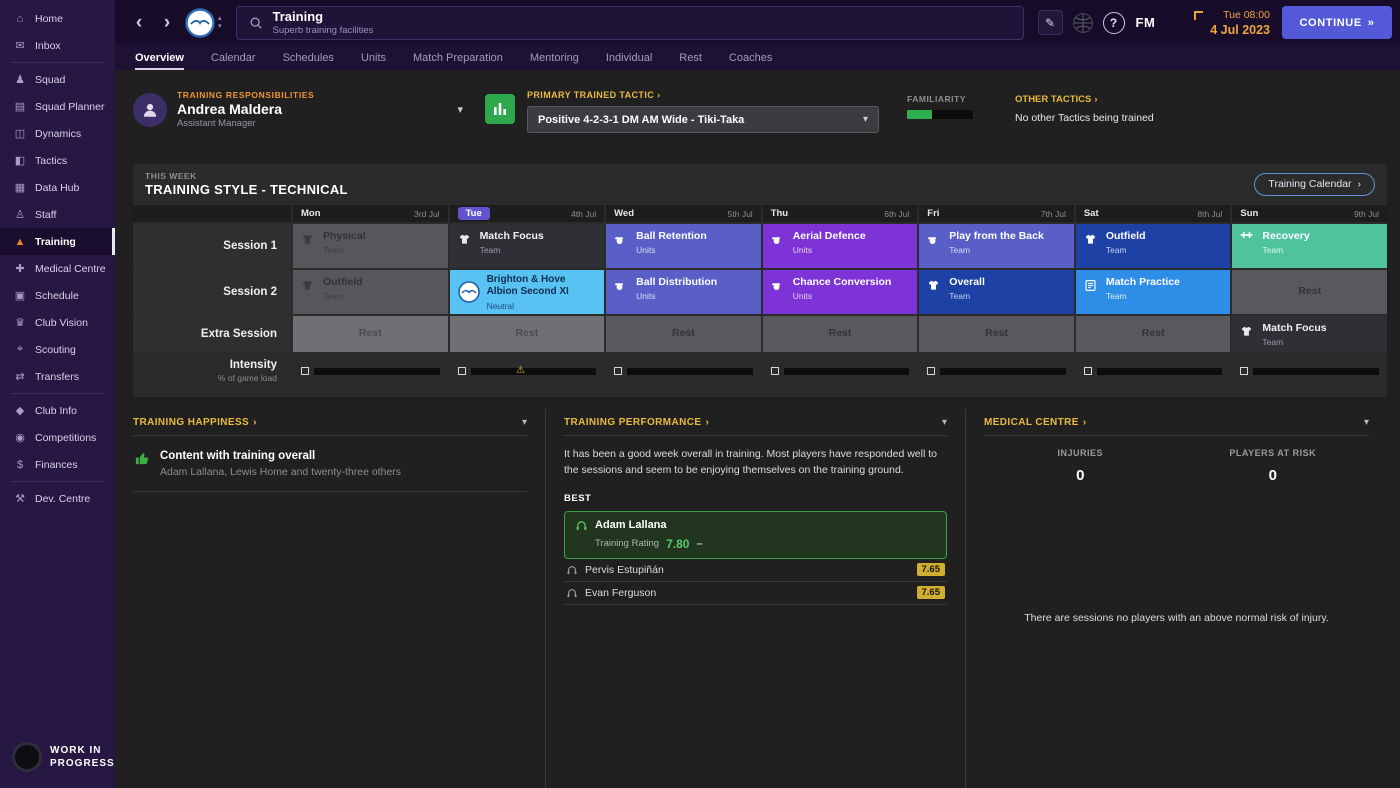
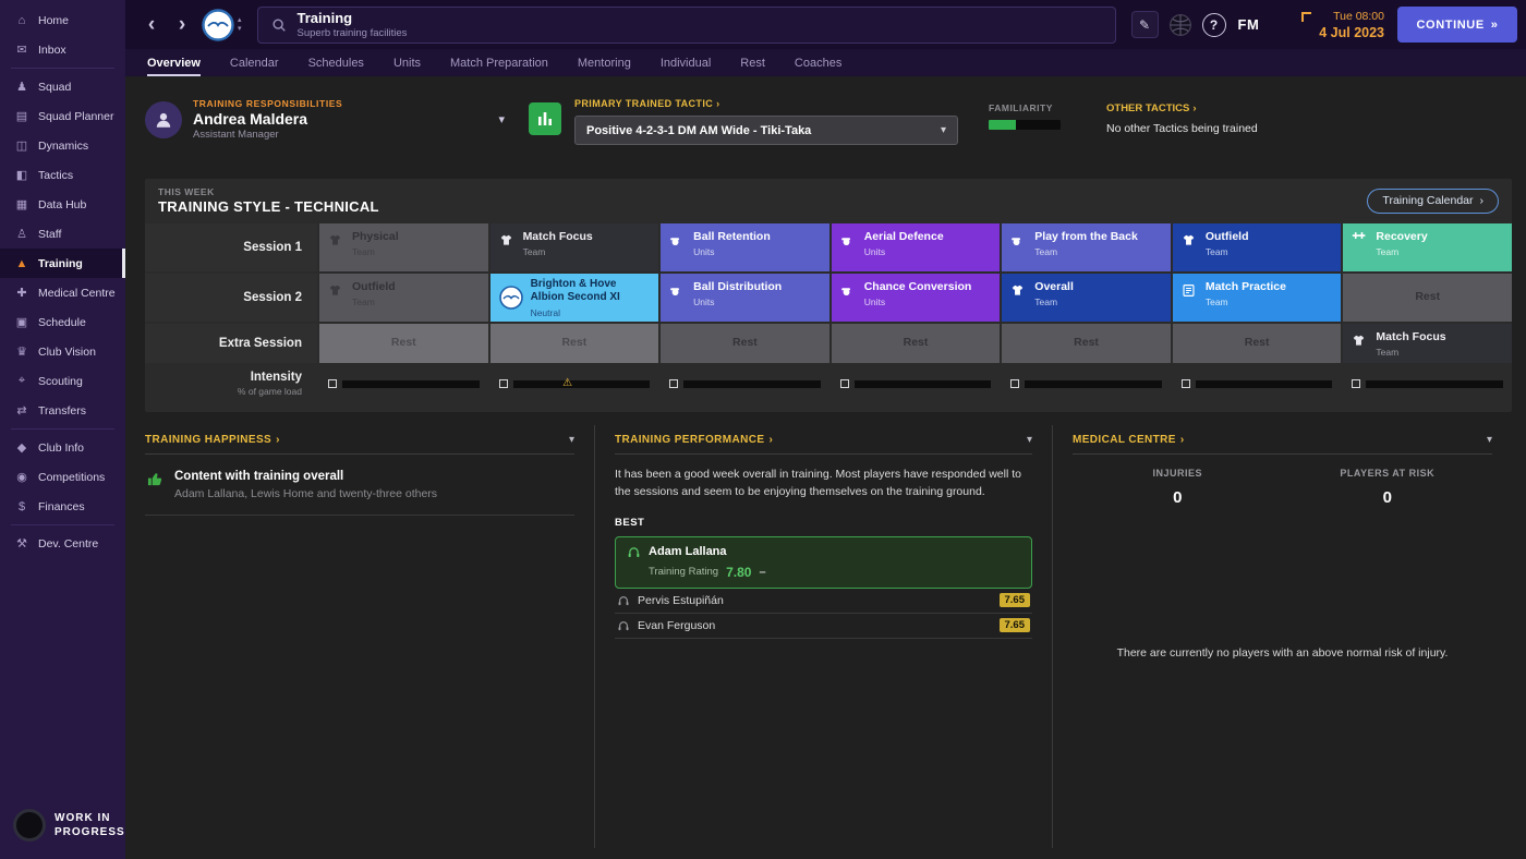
  ⌂
  Home
  ✉
  Inbox
  ♟
  Squad
  ▤
  Squad Planner
  ◫
  Dynamics
  ◧
  Tactics
  ▦
  Data Hub
  ♙
  Staff
  ▲
  Training
  ✚
  Medical Centre
  ▣
  Schedule
  ♛
  Club Vision
  ⌖
  Scouting
  ⇄
  Transfers
  ◆
  Club Info
  ◉
  Competitions
  $
  Finances
  ⚒
  Dev. Centre
  WORK IN
  PROGRESS
  ‹
  ›
  Training
  Superb training facilities
  ✎
  ?
  FM
  Tue 08:00
  4 Jul 2023
  CONTINUE
  »
  Overview
  Calendar
  Schedules
  Units
  Match Preparation
  Mentoring
  Individual
  Rest
  Coaches
  TRAINING RESPONSIBILITIES
  Andrea Maldera
  Assistant Manager
  ▾
  PRIMARY TRAINED TACTIC
  ›
  Positive 4-2-3-1 DM AM Wide - Tiki-Taka
  ▾
  FAMILIARITY
  OTHER TACTICS
  ›
  No other Tactics being trained
  THIS WEEK
  TRAINING STYLE - TECHNICAL
  Training Calendar
  ›
- Mon
- 3rd Jul
- Tue
- 4th Jul
- Wed
- 5th Jul
- Thu
- 6th Jul
- Fri
- 7th Jul
- Sat
- 8th Jul
- Sun
- 9th Jul
  Session 1
  Physical
  Match Focus
  Team
  Ball Retention
  Units
  Aerial Defence
  Units
  Play from the Back
  Team
  Outfield
  Team
  ✚✚
  Recovery
  Team
  Session 2
  Outfield
  Brighton & Hove Albion Second XI
  Neutral
  Ball Distribution
  Units
  Chance Conversion
  Units
  Overall
  Team
  Match Practice
  Team
  Rest
  Extra Session
  Rest
  Rest
  Rest
  Rest
  Rest
  Rest
  Match Focus
  Team
  Intensity
  % of game load
  ⚠
  TRAINING HAPPINESS
  ›
  ▾
  Content with training overall
  Adam Lallana, Lewis Home and twenty-three others
  TRAINING PERFORMANCE
  ›
  ▾
  It has been a good week overall in training. Most players have responded well to the sessions and seem to be enjoying themselves on the training ground.
  BEST
  Adam Lallana
  Training Rating
  7.80
  –
  Pervis Estupiñán
  7.65
  Evan Ferguson
  7.65
  MEDICAL CENTRE
  ›
  ▾
  INJURIES
  0
  PLAYERS AT RISK
  0
- There are sessions no players with an above normal risk of injury.
+ There are currently no players with an above normal risk of injury.
